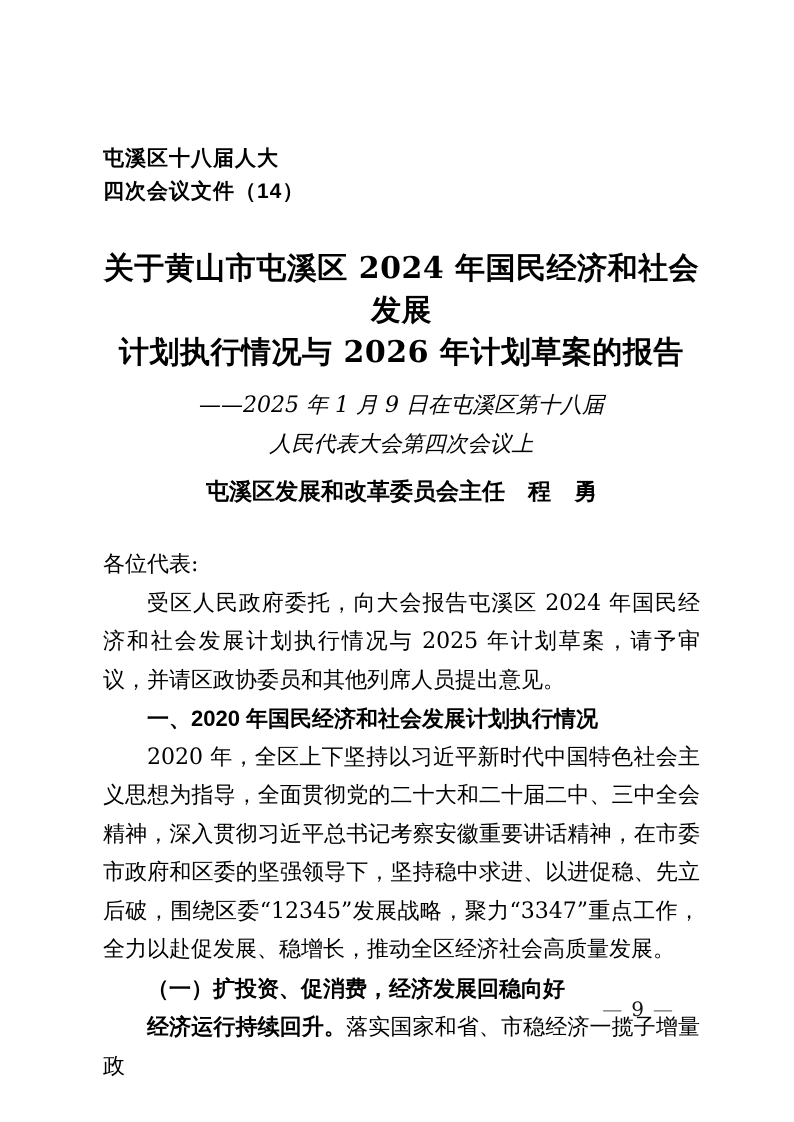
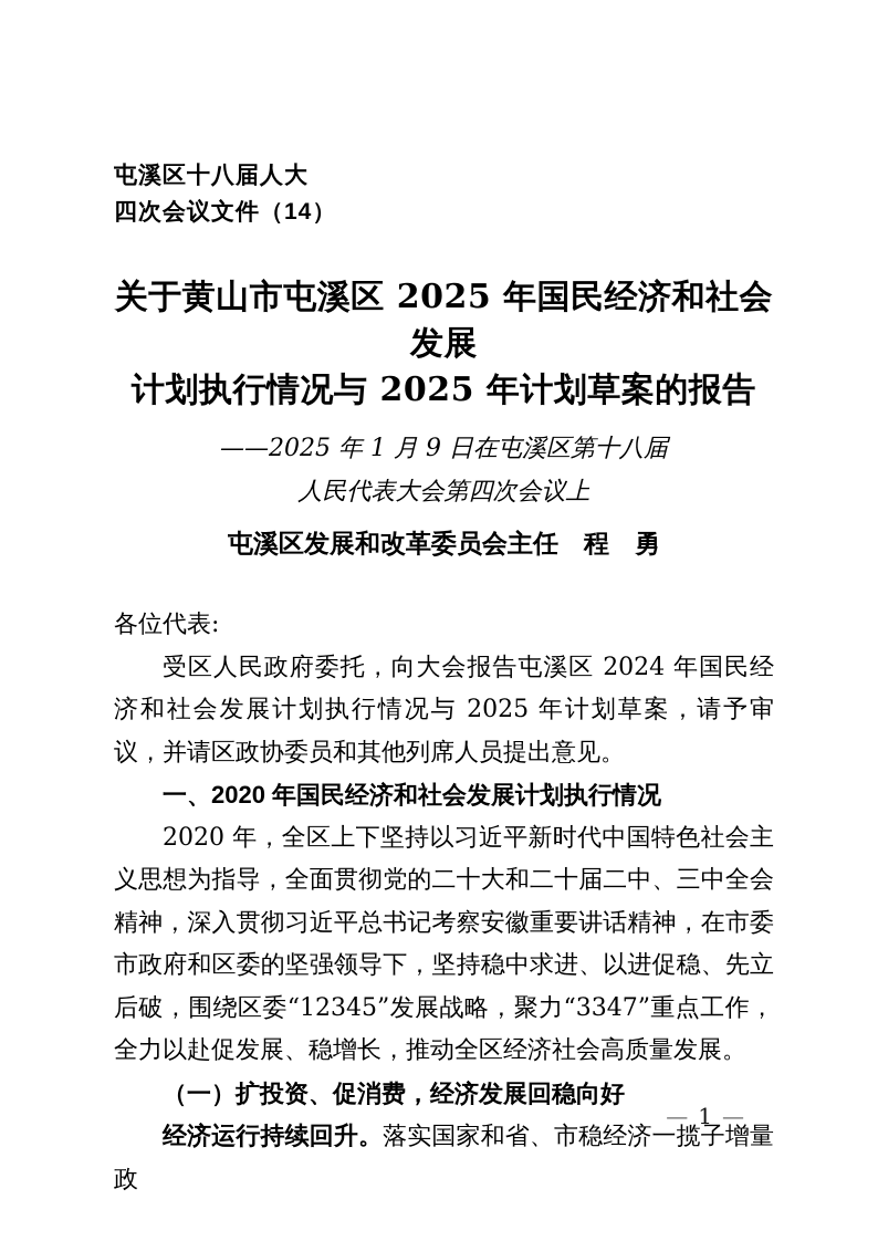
  屯溪区十八届人大
  四次会议文件（14）
- 关于黄山市屯溪区 2024 年国民经济和社会发展
+ 关于黄山市屯溪区 2025 年国民经济和社会发展
- 计划执行情况与 2026 年计划草案的报告
+ 计划执行情况与 2025 年计划草案的报告
  ——2025 年 1 月 9 日在屯溪区第十八届
  人民代表大会第四次会议上
  屯溪区发展和改革委员会主任 程 勇
  各位代表:
  受区人民政府委托，向大会报告屯溪区 2024 年国民经济和社会发展计划执行情况与 2025 年计划草案，请予审议，并请区政协委员和其他列席人员提出意见。
  一、2020 年国民经济和社会发展计划执行情况
  2020 年，全区上下坚持以习近平新时代中国特色社会主义思想为指导，全面贯彻党的二十大和二十届二中、三中全会精神，深入贯彻习近平总书记考察安徽重要讲话精神，在市委市政府和区委的坚强领导下，坚持稳中求进、以进促稳、先立后破，围绕区委“12345”发展战略，聚力“3347”重点工作，全力以赴促发展、稳增长，推动全区经济社会高质量发展。
  （一）扩投资、促消费，经济发展回稳向好
  经济运行持续回升。落实国家和省、市稳经济一揽子增量政
- — 9 —
+ — 1 —
